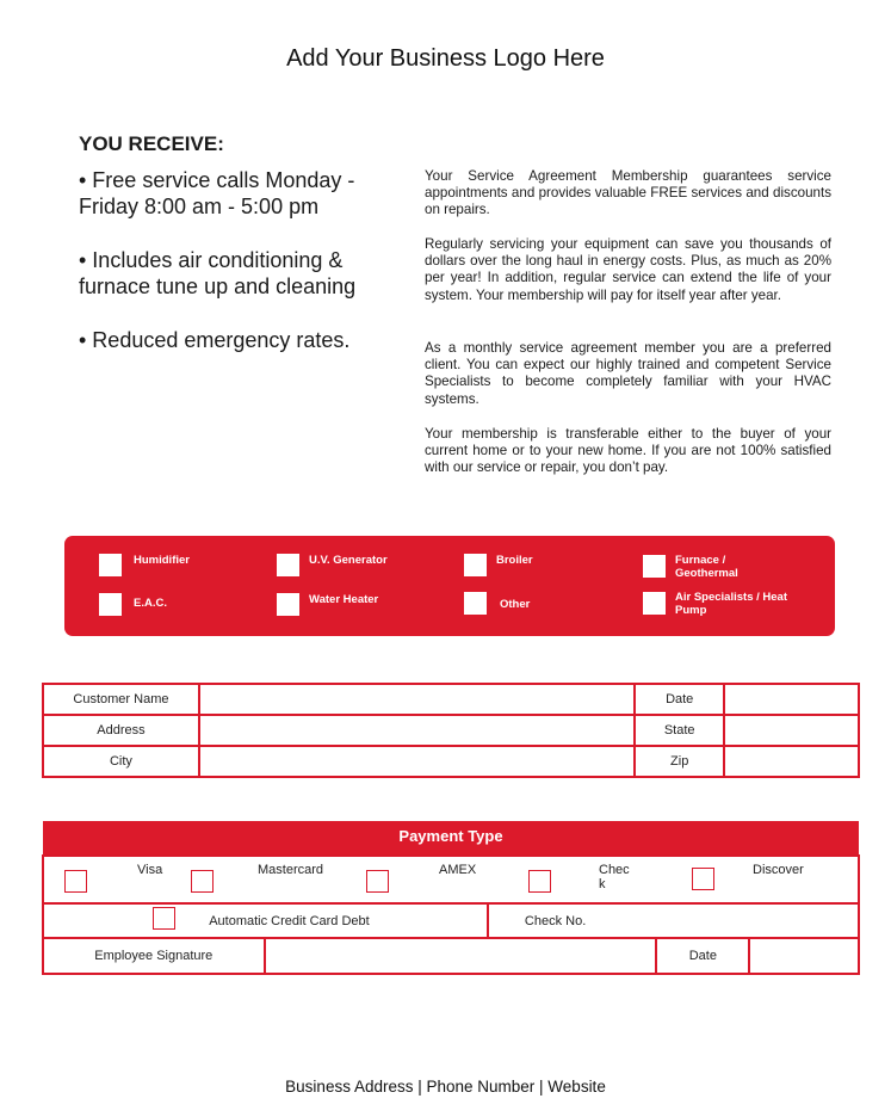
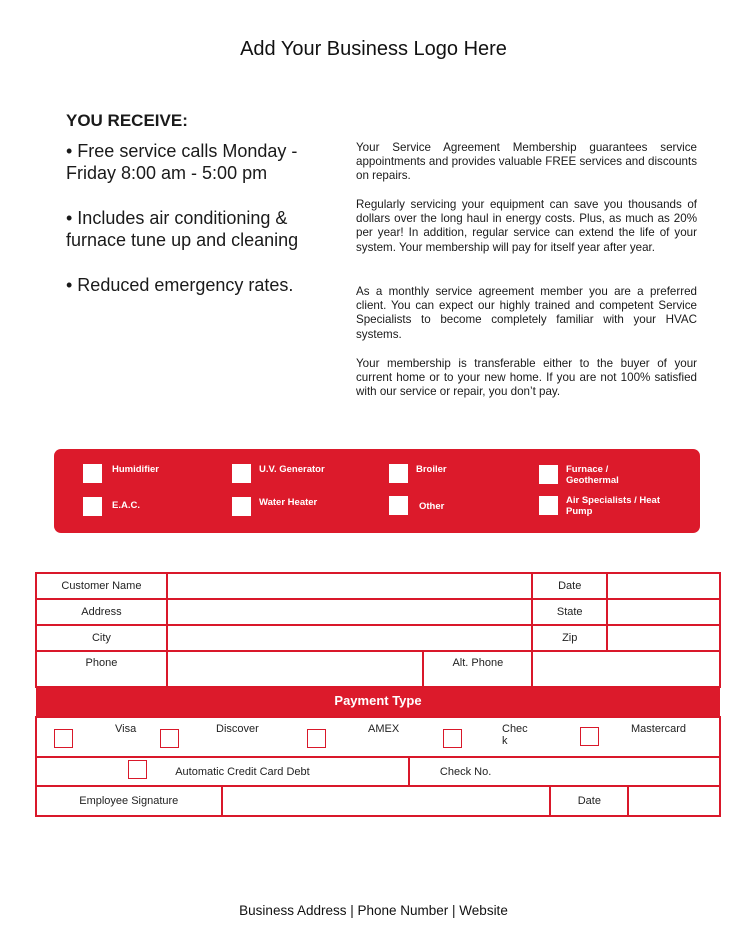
  Add Your Business Logo Here
  YOU RECEIVE:
  • Free service calls Monday - Friday 8:00 am - 5:00 pm
  • Includes air conditioning & furnace tune up and cleaning
  • Reduced emergency rates.
  Your Service Agreement Membership guarantees service appointments and provides valuable FREE services and discounts on repairs.
  Regularly servicing your equipment can save you thousands of dollars over the long haul in energy costs. Plus, as much as 20% per year! In addition, regular service can extend the life of your system. Your membership will pay for itself year after year.
  As a monthly service agreement member you are a preferred client. You can expect our highly trained and competent Service Specialists to become completely familiar with your HVAC systems.
  Your membership is transferable either to the buyer of your current home or to your new home. If you are not 100% satisfied with our service or repair, you don’t pay.
  Humidifier
  U.V. Generator
  Broiler
  Furnace / Geothermal
  E.A.C.
  Water Heater
  Other
  Air Specialists / Heat Pump
  Customer Name		Date
  Address		State
  City		Zip
+ Phone		Alt. Phone
  Payment Type
  Automatic Credit Card Debt	Check No.
  Employee Signature		Date
  Visa
- Mastercard
+ Discover
  AMEX
  Check
- Discover
+ Mastercard
  Business Address | Phone Number | Website
